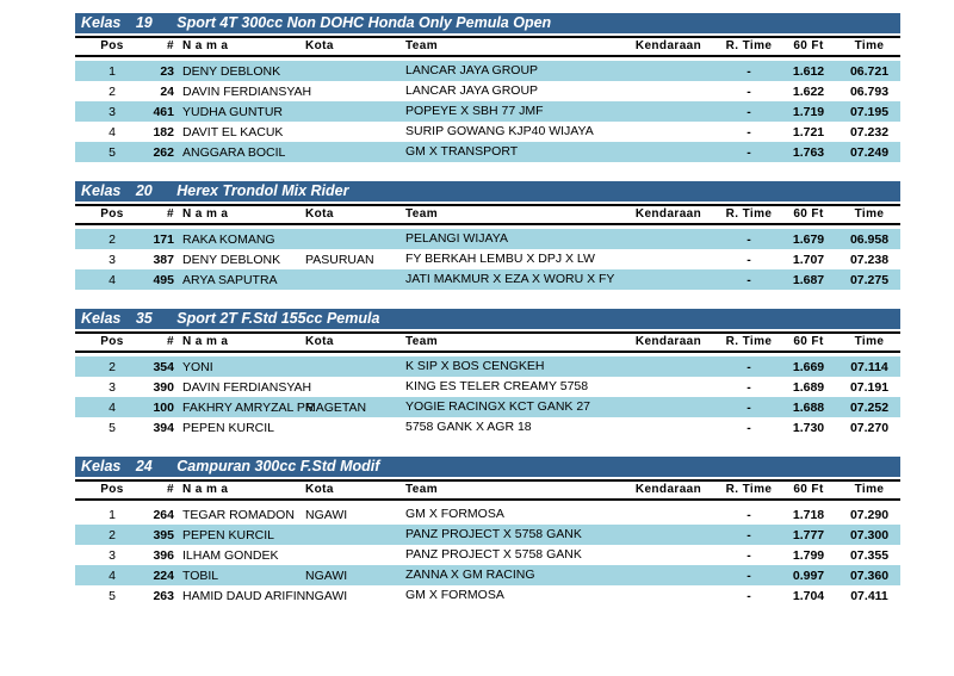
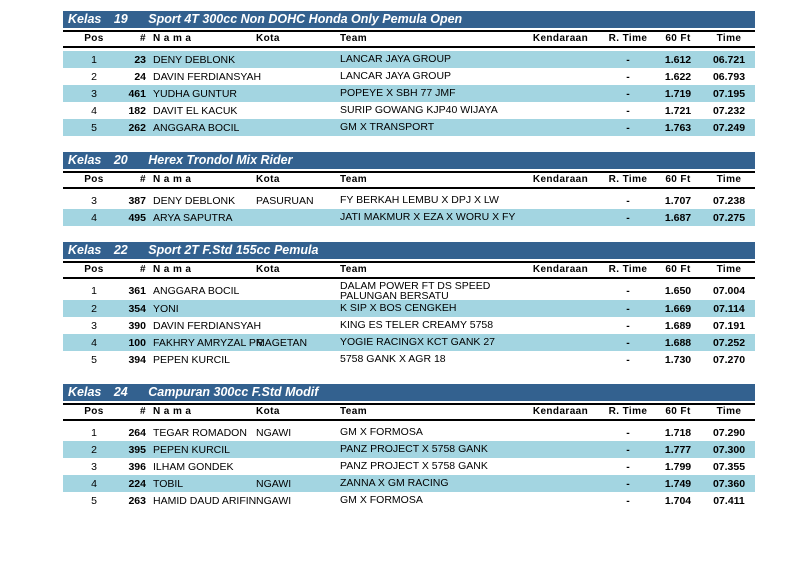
  Kelas 19 Sport 4T 300cc Non DOHC Honda Only Pemula Open
  Pos	#	N a m a	Kota	Team	Kendaraan	R. Time	60 Ft	Time
  1	23	DENY DEBLONK		LANCAR JAYA GROUP		-	1.612	06.721
  2	24	DAVIN FERDIANSYAH		LANCAR JAYA GROUP		-	1.622	06.793
  3	461	YUDHA GUNTUR		POPEYE X SBH 77 JMF		-	1.719	07.195
  4	182	DAVIT EL KACUK		SURIP GOWANG KJP40 WIJAYA		-	1.721	07.232
  5	262	ANGGARA BOCIL		GM X TRANSPORT		-	1.763	07.249
  Kelas 20 Herex Trondol Mix Rider
  Pos	#	N a m a	Kota	Team	Kendaraan	R. Time	60 Ft	Time
- 2	171	RAKA KOMANG		PELANGI WIJAYA		-	1.679	06.958
  3	387	DENY DEBLONK	PASURUAN	FY BERKAH LEMBU X DPJ X LW		-	1.707	07.238
  4	495	ARYA SAPUTRA		JATI MAKMUR X EZA X WORU X FY		-	1.687	07.275
- Kelas 35 Sport 2T F.Std 155cc Pemula
+ Kelas 22 Sport 2T F.Std 155cc Pemula
  Pos	#	N a m a	Kota	Team	Kendaraan	R. Time	60 Ft	Time
+ 1	361	ANGGARA BOCIL		DALAM POWER FT DS SPEED PALUNGAN BERSATU		-	1.650	07.004
  2	354	YONI		K SIP X BOS CENGKEH		-	1.669	07.114
  3	390	DAVIN FERDIANSYAH		KING ES TELER CREAMY 5758		-	1.689	07.191
  4	100	FAKHRY AMRYZAL P	MAGETAN	YOGIE RACINGX KCT GANK 27		-	1.688	07.252
  5	394	PEPEN KURCIL		5758 GANK X AGR 18		-	1.730	07.270
  Kelas 24 Campuran 300cc F.Std Modif
  Pos	#	N a m a	Kota	Team	Kendaraan	R. Time	60 Ft	Time
  1	264	TEGAR ROMADON	NGAWI	GM X FORMOSA		-	1.718	07.290
  2	395	PEPEN KURCIL		PANZ PROJECT X 5758 GANK		-	1.777	07.300
  3	396	ILHAM GONDEK		PANZ PROJECT X 5758 GANK		-	1.799	07.355
- 4	224	TOBIL	NGAWI	ZANNA X GM RACING		-	0.997	07.360
+ 4	224	TOBIL	NGAWI	ZANNA X GM RACING		-	1.749	07.360
  5	263	HAMID DAUD ARIFIN	NGAWI	GM X FORMOSA		-	1.704	07.411
